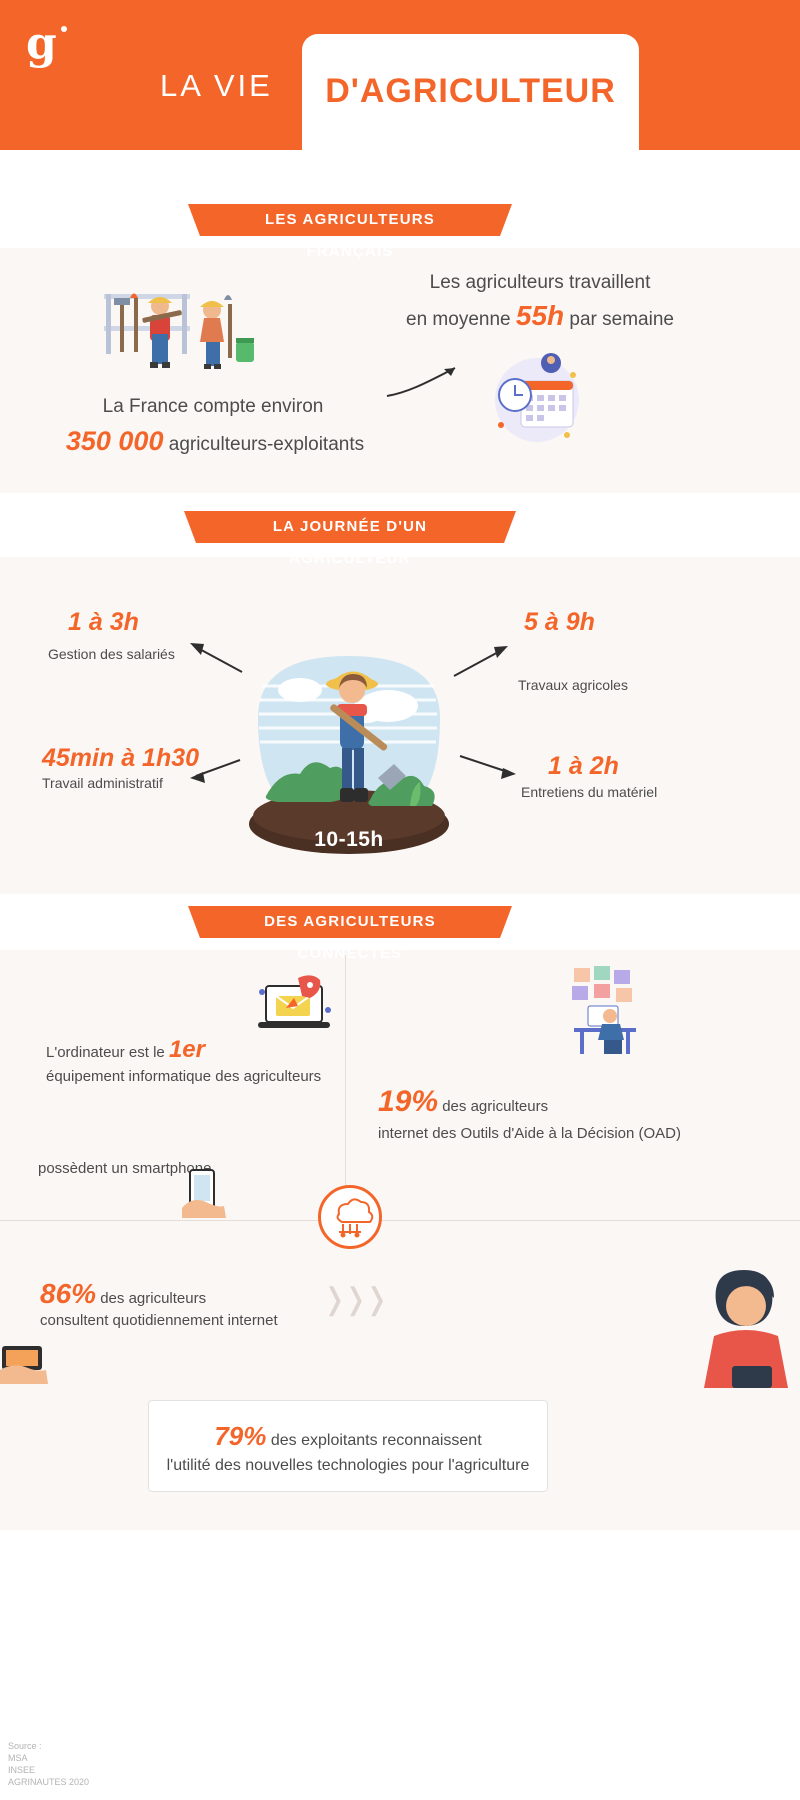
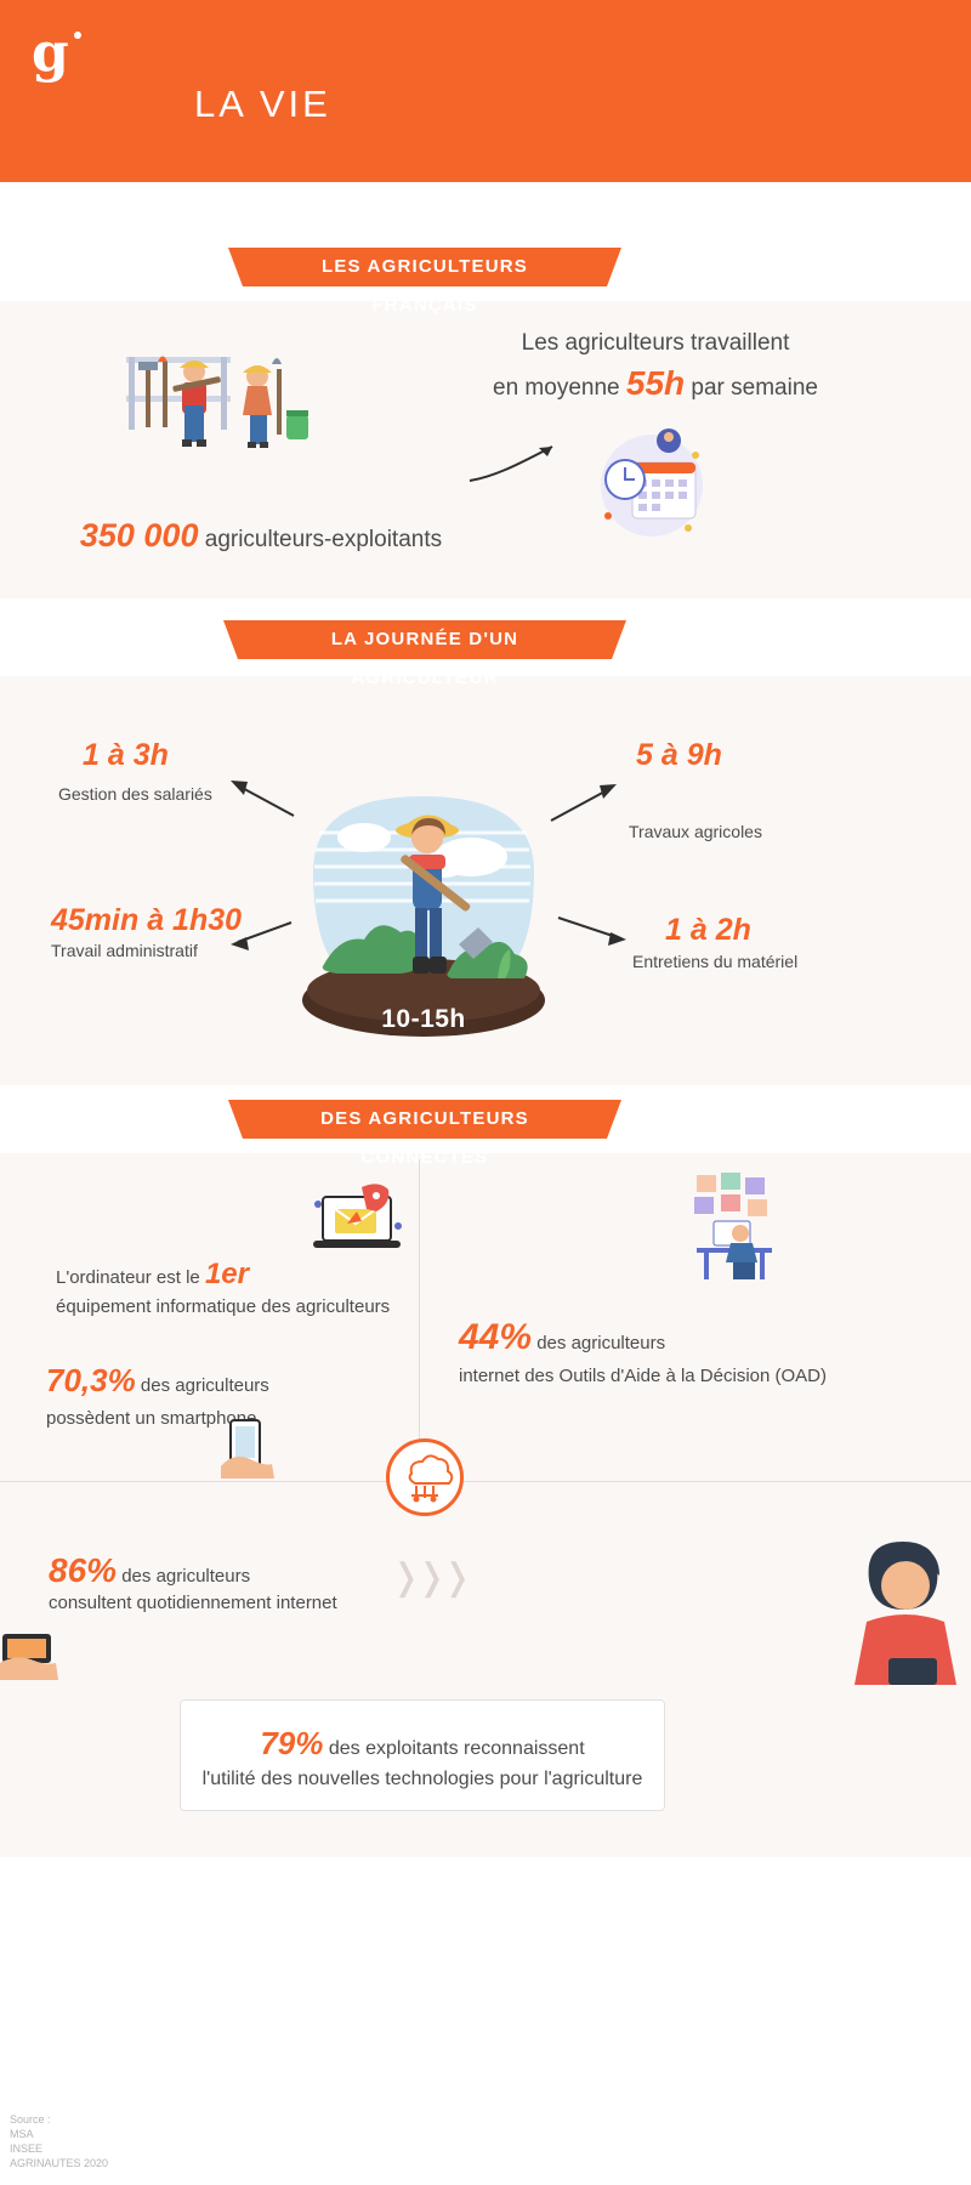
  g
  LA VIE
- D'AGRICULTEUR
- La France compte environ
  350 000 agriculteurs-exploitants
  Les agriculteurs travaillent
  en moyenne 55h par semaine
  10-15h
  1 à 3h
  Gestion des salariés
  5 à 9h
  Travaux agricoles
  45min à 1h30
  Travail administratif
  1 à 2h
  Entretiens du matériel
  DES AGRICULTEURS CONNECTES
  L'ordinateur est le 1er
  équipement informatique des agriculteurs
+ 70,3% des agriculteurs
  possèdent un smartphone
- 19% des agriculteurs
+ 44% des agriculteurs
  internet des Outils d'Aide à la Décision (OAD)
  ❭❭❭
  86% des agriculteurs
  consultent quotidiennement internet
  79% des exploitants reconnaissent
  l'utilité des nouvelles technologies pour l'agriculture
  Source :
  MSA
  INSEE
  AGRINAUTES 2020
